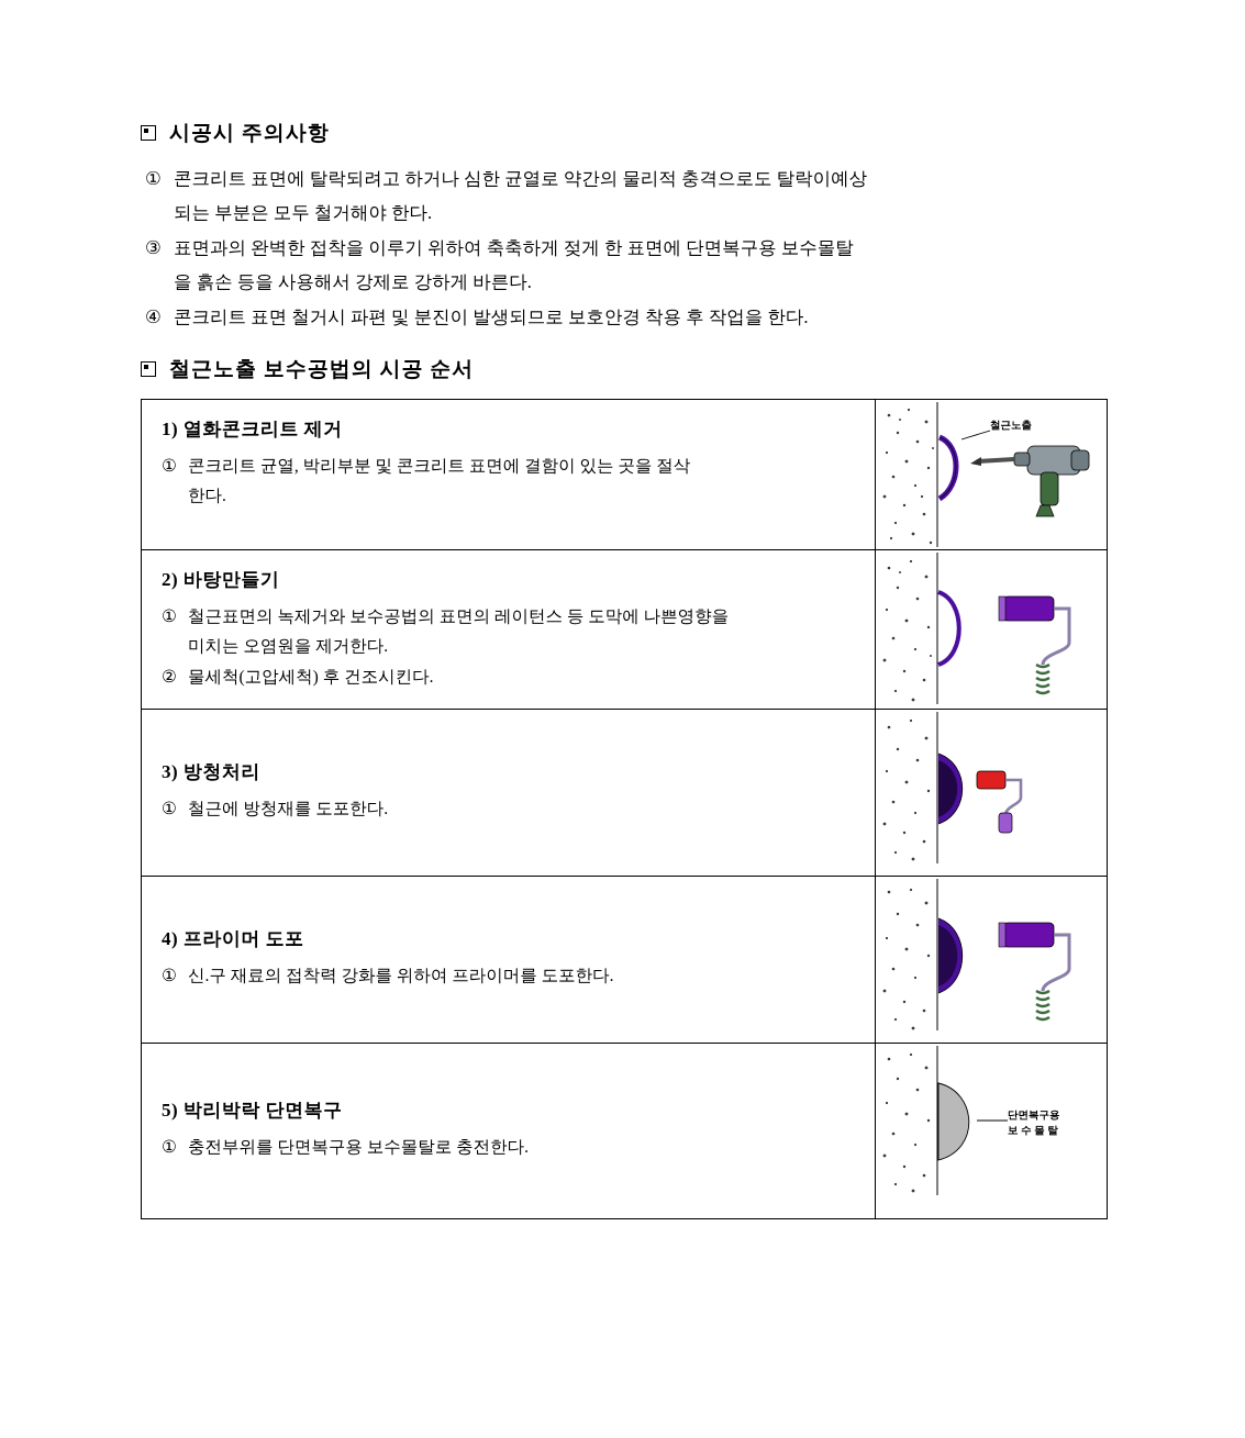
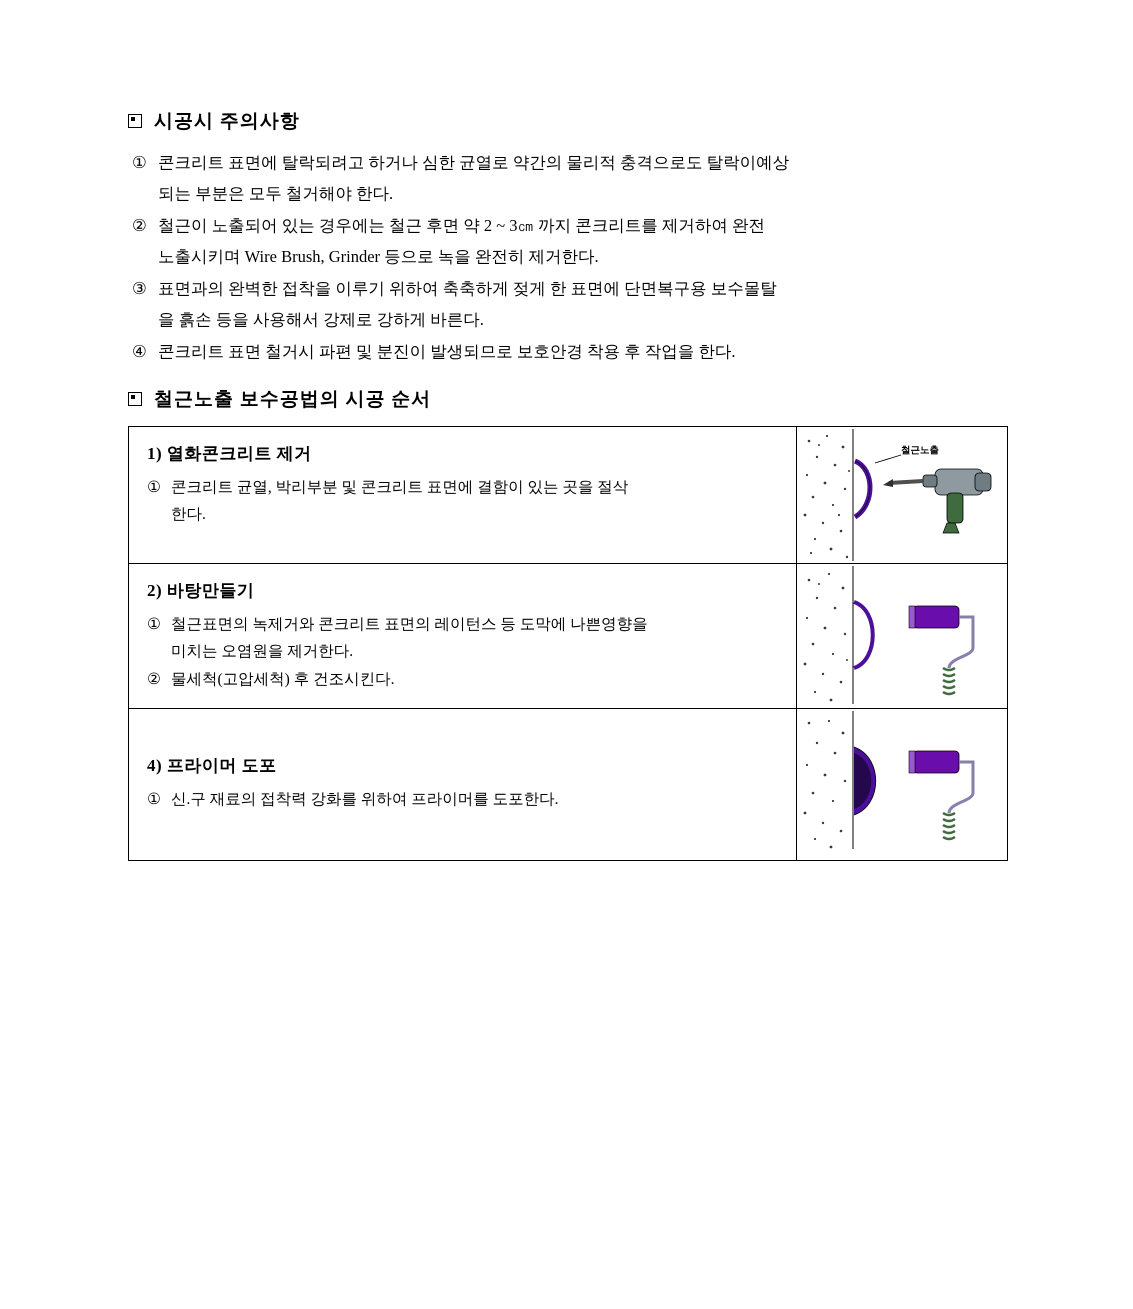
  시공시 주의사항
  ①
  콘크리트 표면에 탈락되려고 하거나 심한 균열로 약간의 물리적 충격으로도 탈락이예상
  되는 부분은 모두 철거해야 한다.
+ ②
+ 철근이 노출되어 있는 경우에는 철근 후면 약 2 ~ 3㎝ 까지 콘크리트를 제거하여 완전
+ 노출시키며 Wire Brush, Grinder 등으로 녹을 완전히 제거한다.
  ③
  표면과의 완벽한 접착을 이루기 위하여 축축하게 젖게 한 표면에 단면복구용 보수몰탈
  을 흙손 등을 사용해서 강제로 강하게 바른다.
  ④
  콘크리트 표면 철거시 파편 및 분진이 발생되므로 보호안경 착용 후 작업을 한다.
  철근노출 보수공법의 시공 순서
  1) 열화콘크리트 제거 ① 콘크리트 균열, 박리부분 및 콘크리트 표면에 결함이 있는 곳을 절삭 한다.	철근노출
- 2) 바탕만들기 ① 철근표면의 녹제거와 보수공법의 표면의 레이턴스 등 도막에 나쁜영향을 미치는 오염원을 제거한다. ② 물세척(고압세척) 후 건조시킨다.
+ 2) 바탕만들기 ① 철근표면의 녹제거와 콘크리트 표면의 레이턴스 등 도막에 나쁜영향을 미치는 오염원을 제거한다. ② 물세척(고압세척) 후 건조시킨다.
- 3) 방청처리 ① 철근에 방청재를 도포한다.
  4) 프라이머 도포 ① 신.구 재료의 접착력 강화를 위하여 프라이머를 도포한다.
- 5) 박리박락 단면복구 ① 충전부위를 단면복구용 보수몰탈로 충전한다.	단면복구용 보 수 몰 탈
